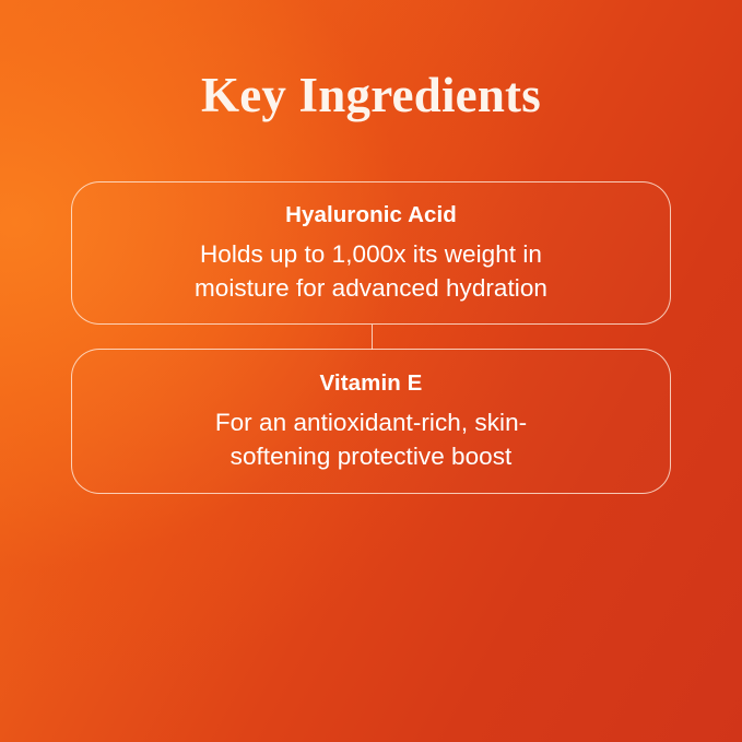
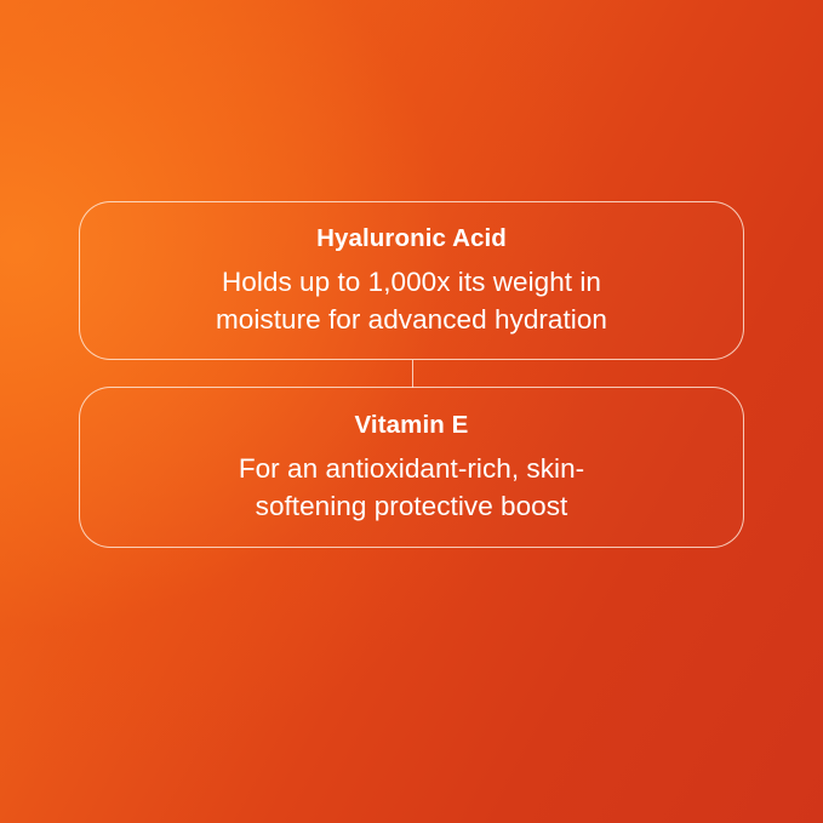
- Key Ingredients
  Hyaluronic Acid
  Holds up to 1,000x its weight in
  moisture for advanced hydration
  Vitamin E
  For an antioxidant-rich, skin-
  softening protective boost
